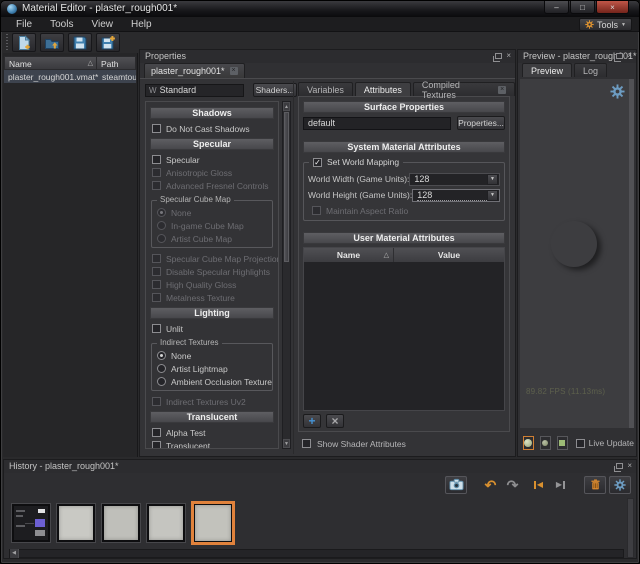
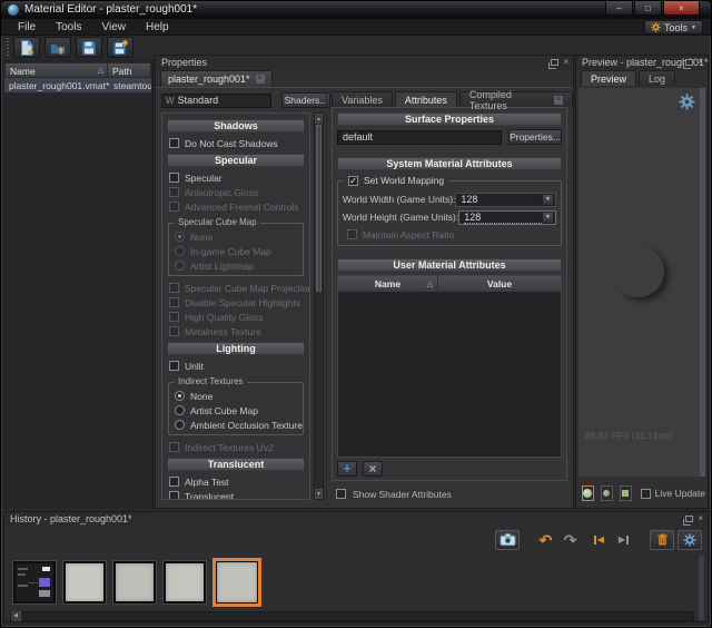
  Material Editor - plaster_rough001*
  –
  □
  ×
  File
  Tools
  View
  Help
  Tools
  Name
  Path
  plaster_rough001.vmat*
  Properties
  ×
  plaster_rough001*
  W
  Standard
  Shaders..
  Shadows
  Do Not Cast Shadows
  Specular
  Specular
  Anisotropic Gloss
  Advanced Fresnel Controls
  Specular Cube Map
  None
  In-game Cube Map
- Artist Cube Map
+ Artist Lightmap
  Specular Cube Map Projectio
  Disable Specular Highlights
  High Quality Gloss
  Metalness Texture
  Lighting
  Unlit
  Indirect Textures
  None
- Artist Lightmap
+ Artist Cube Map
  Ambient Occlusion Texture
  Indirect Textures Uv2
  Translucent
  Alpha Test
  Translucent
  Variables
  Attributes
  Compiled Textures
  Surface Properties
  default
  Properties...
  System Material Attributes
  ✓
  Set World Mapping
  World Width (Game Units):
  128
  World Height (Game Units):
  128
  Maintain Aspect Ratio
  User Material Attributes
  Name
  Value
  +
  ×
  Show Shader Attributes
  Preview - plaster_roug01*
  ×
  Preview
  Log
  89.82 FPS (11.13ms)
  Live Update
  History - plaster_rough001*
  ×
  ↶
  ↷
  ◀
  ▶
